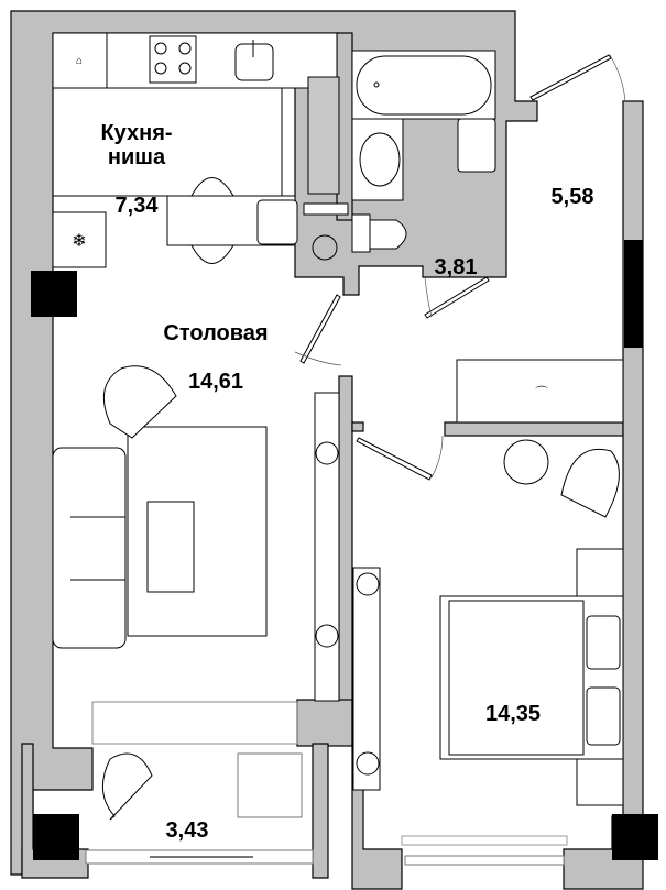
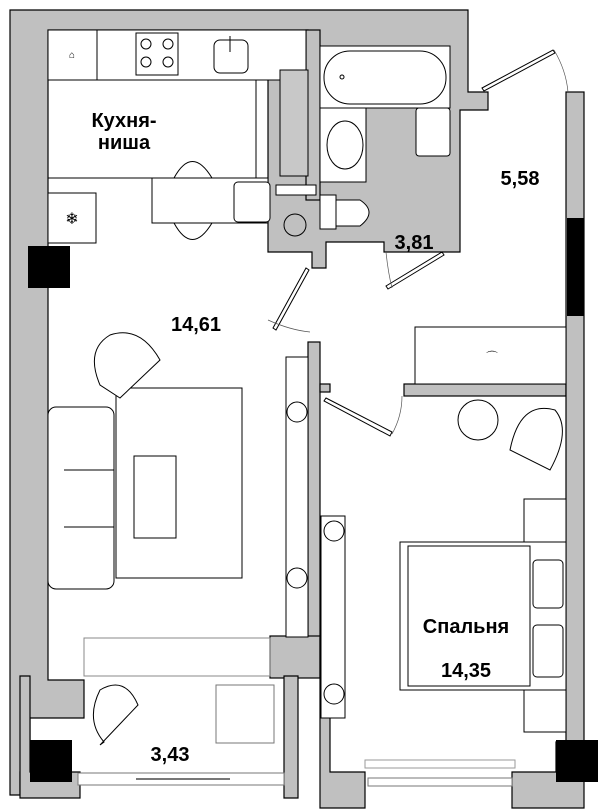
  ⌂
  ❄
  ⌒
  Кухня-
  ниша
- 7,34
- Столовая
  14,61
  3,81
  5,58
+ Спальня
  14,35
  3,43
